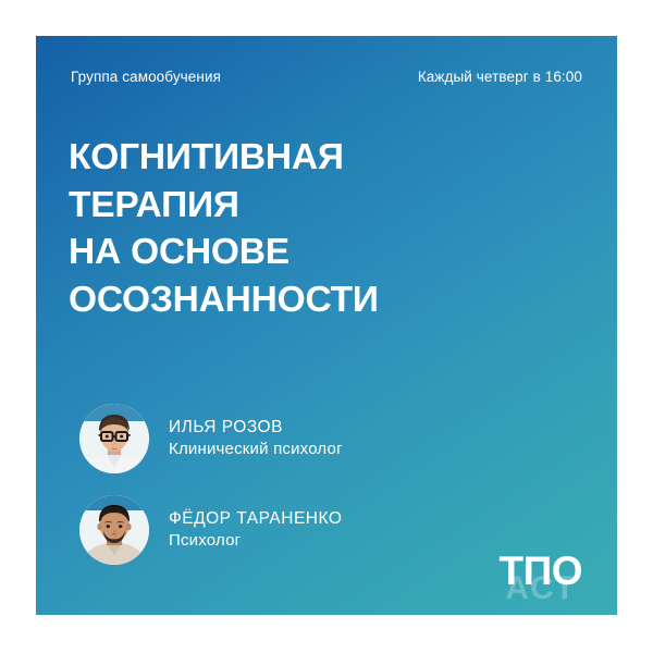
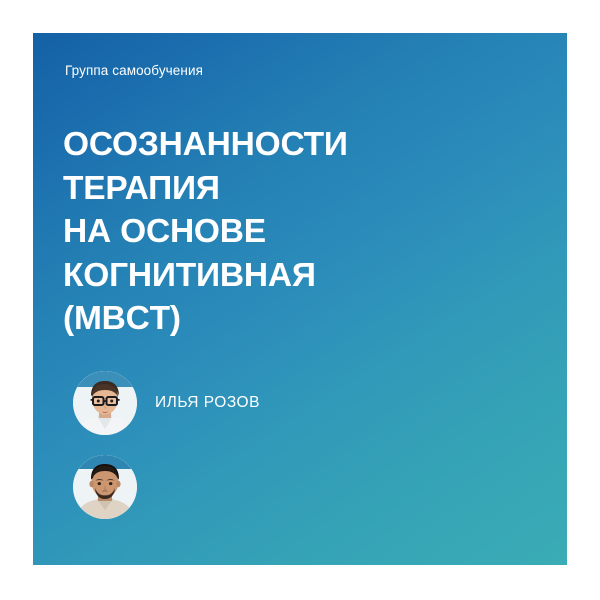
  Группа самообучения
- Каждый четверг в 16:00
- КОГНИТИВНАЯ
+ ОСОЗНАННОСТИ
  ТЕРАПИЯ
  НА ОСНОВЕ
- ОСОЗНАННОСТИ
+ КОГНИТИВНАЯ
+ (MBCT)
  ИЛЬЯ РОЗОВ
- Клинический психолог
- ФЁДОР ТАРАНЕНКО
- Психолог
- ТПО
- ACT
